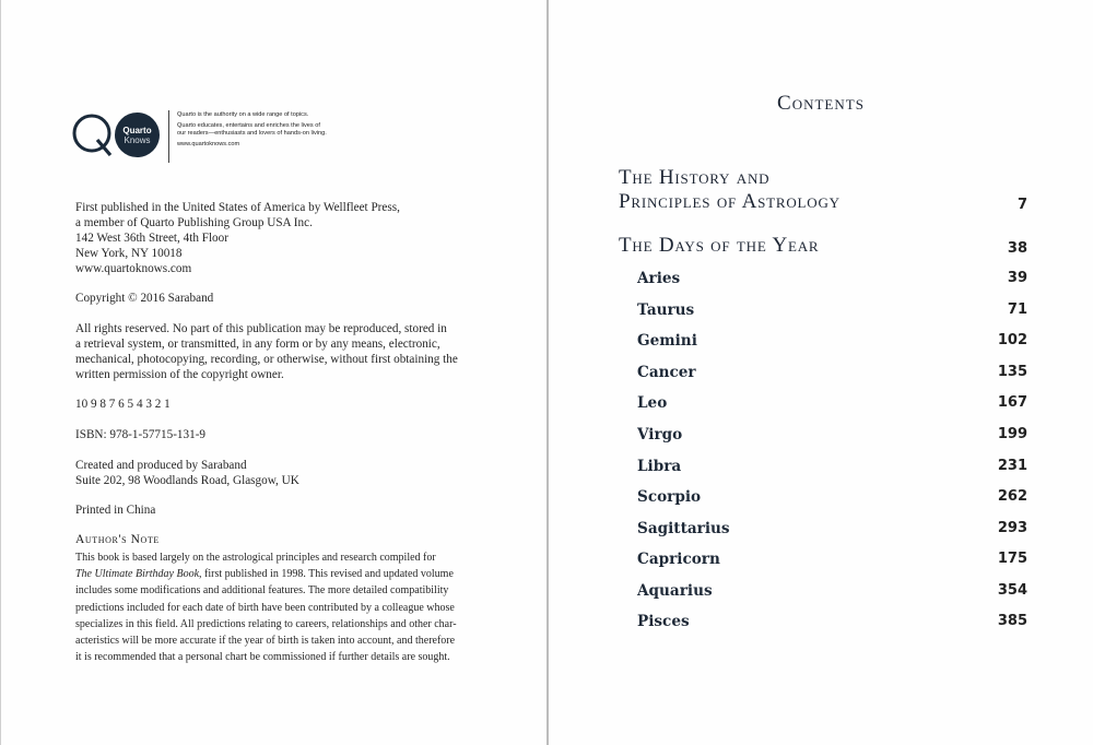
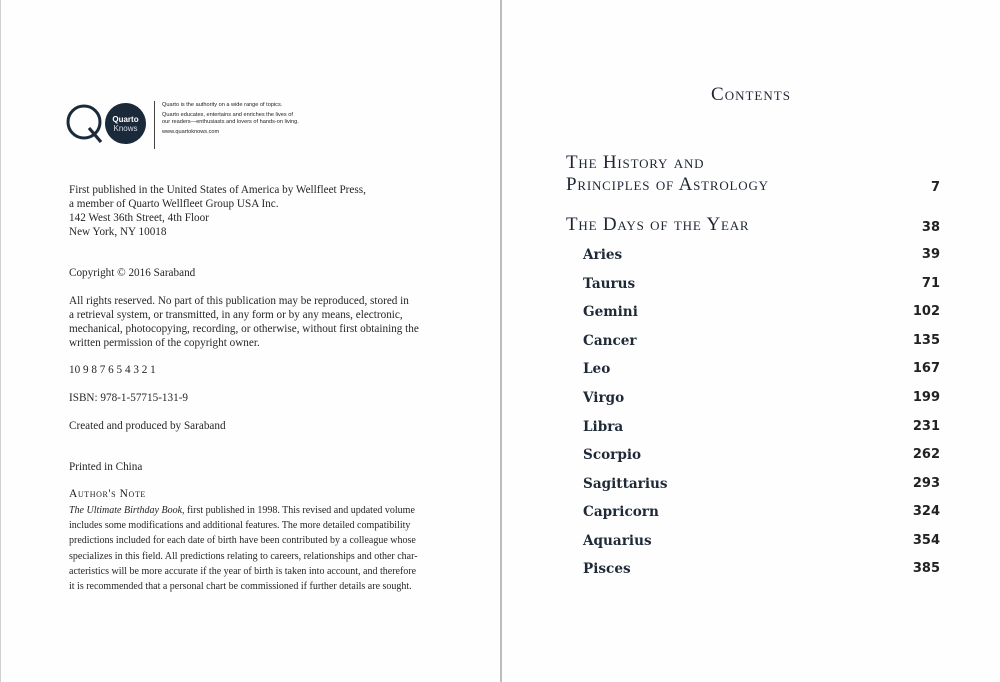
  Quarto
  Knows
  First published in the United States of America by Wellfleet Press,
- a member of Quarto Publishing Group USA Inc.
+ a member of Quarto Wellfleet Group USA Inc.
  142 West 36th Street, 4th Floor
  New York, NY 10018
- www.quartoknows.com
  Copyright © 2016 Saraband
  All rights reserved. No part of this publication may be reproduced, stored in
  a retrieval system, or transmitted, in any form or by any means, electronic,
  mechanical, photocopying, recording, or otherwise, without first obtaining the
  written permission of the copyright owner.
  10 9 8 7 6 5 4 3 2 1
  ISBN: 978-1-57715-131-9
  Created and produced by Saraband
- Suite 202, 98 Woodlands Road, Glasgow, UK
  Printed in China
  Author's Note
- This book is based largely on the astrological principles and research compiled for
  The Ultimate Birthday Book, first published in 1998. This revised and updated volume
  includes some modifications and additional features. The more detailed compatibility
  predictions included for each date of birth have been contributed by a colleague whose
  specializes in this field. All predictions relating to careers, relationships and other char-
  acteristics will be more accurate if the year of birth is taken into account, and therefore
  it is recommended that a personal chart be commissioned if further details are sought.
  Contents
  The History and
  Principles of Astrology
  7
  The Days of the Year
  38
  Aries
  39
  Taurus
  71
  Gemini
  102
  Cancer
  135
  Leo
  167
  Virgo
  199
  Libra
  231
  Scorpio
  262
  Sagittarius
  293
  Capricorn
- 175
+ 324
  Aquarius
  354
  Pisces
  385
